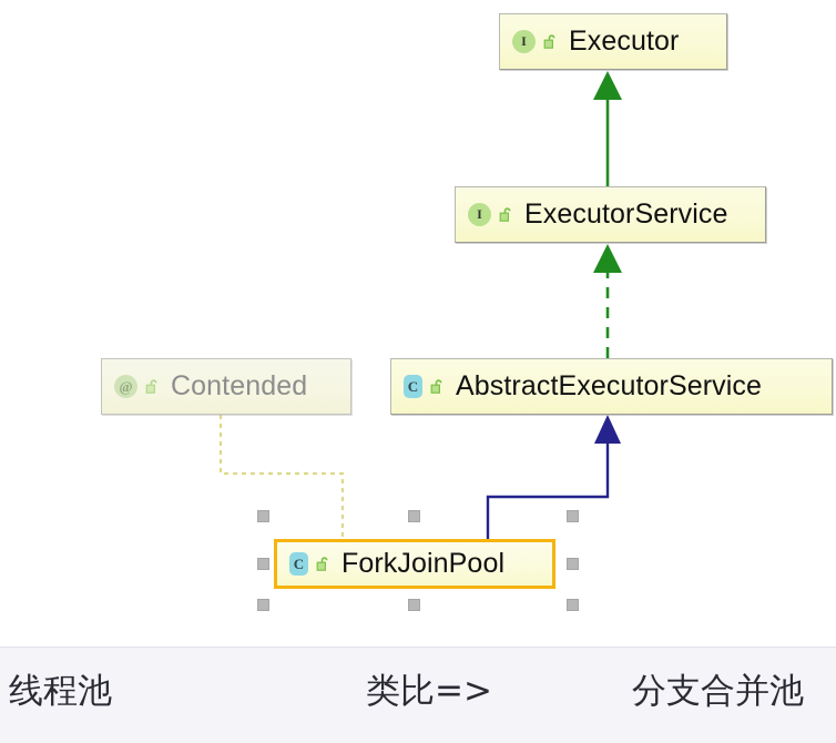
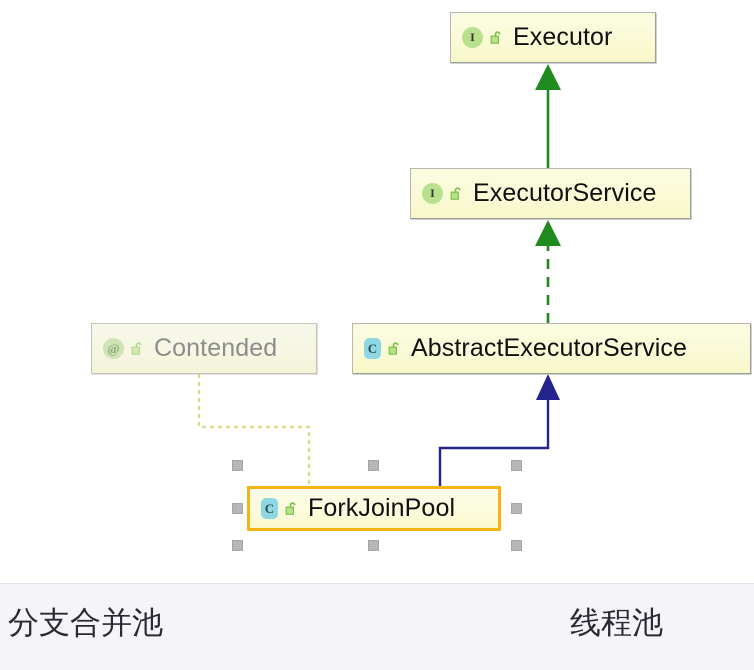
  I
  Executor
  I
  ExecutorService
  C
  AbstractExecutorService
  @
  Contended
  C
  ForkJoinPool
- 线程池
+ 分支合并池
- 类比=>
- 分支合并池
+ 线程池
